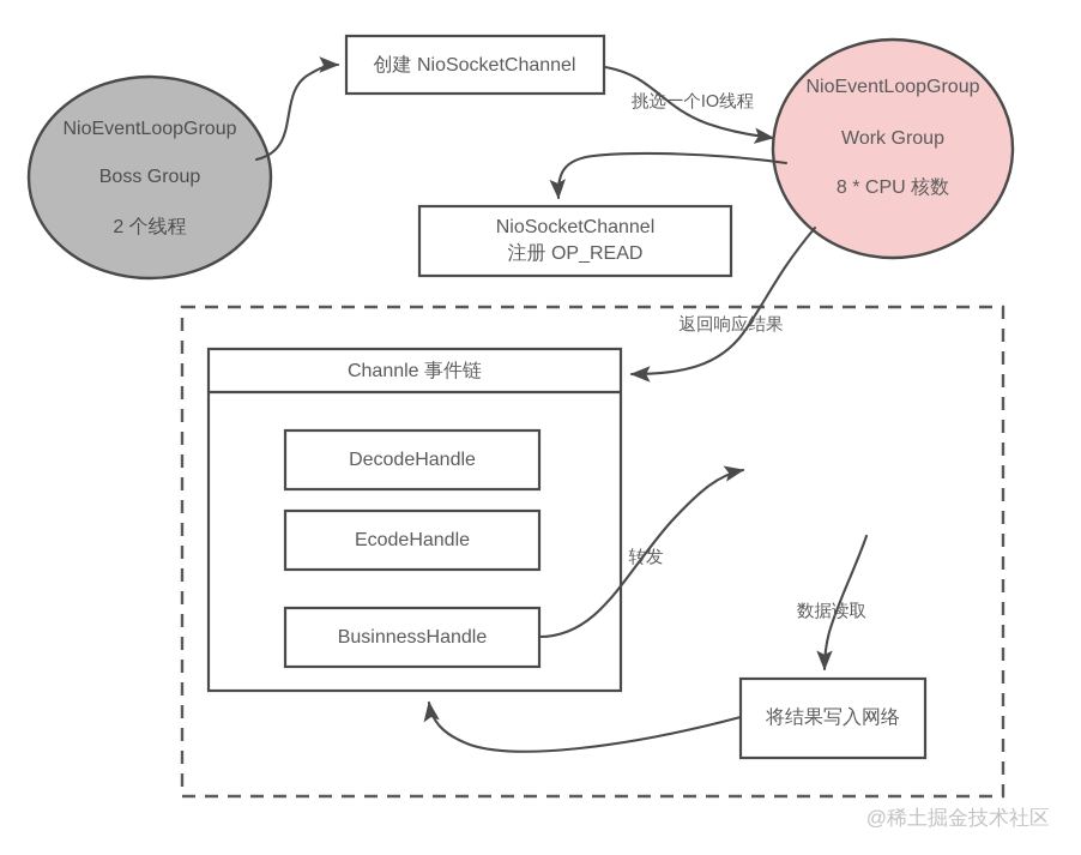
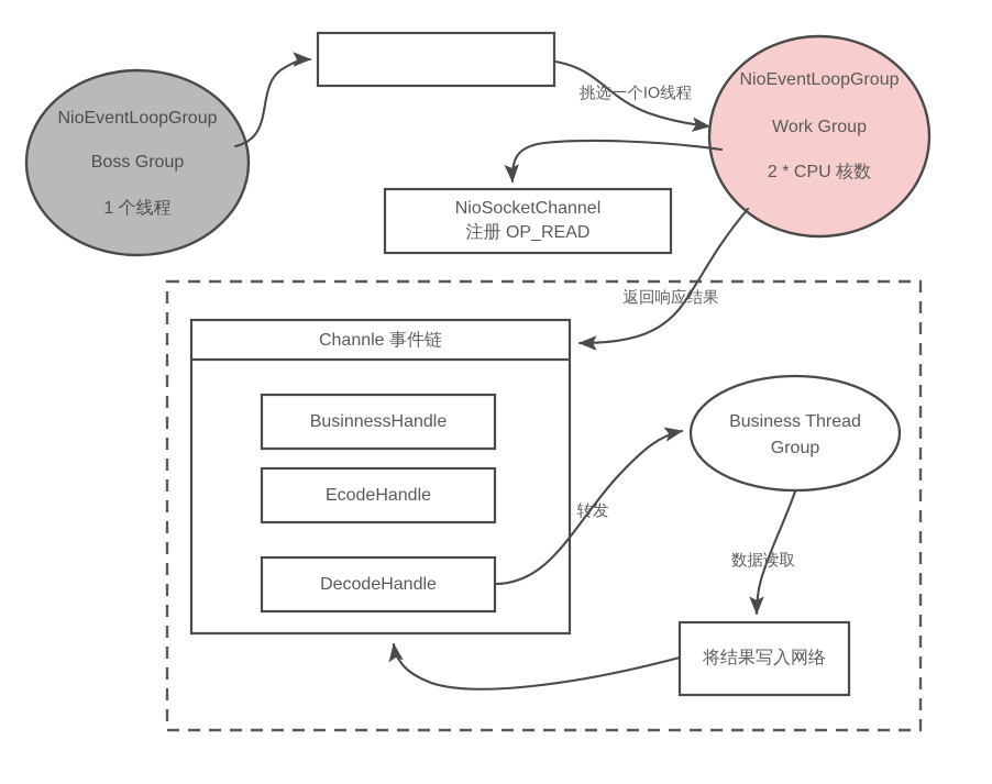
  NioEventLoopGroup
  Boss Group
- 2 个线程
+ 1 个线程
- 创建 NioSocketChannel
  NioEventLoopGroup
  Work Group
- 8 * CPU 核数
+ 2 * CPU 核数
  NioSocketChannel
  注册 OP_READ
  Channle 事件链
- DecodeHandle
+ BusinnessHandle
  EcodeHandle
- BusinnessHandle
+ DecodeHandle
+ Business Thread
+ Group
  将结果写入网络
  挑选一个IO线程
  返回响应结果
  转发
  数据读取
- @稀土掘金技术社区
